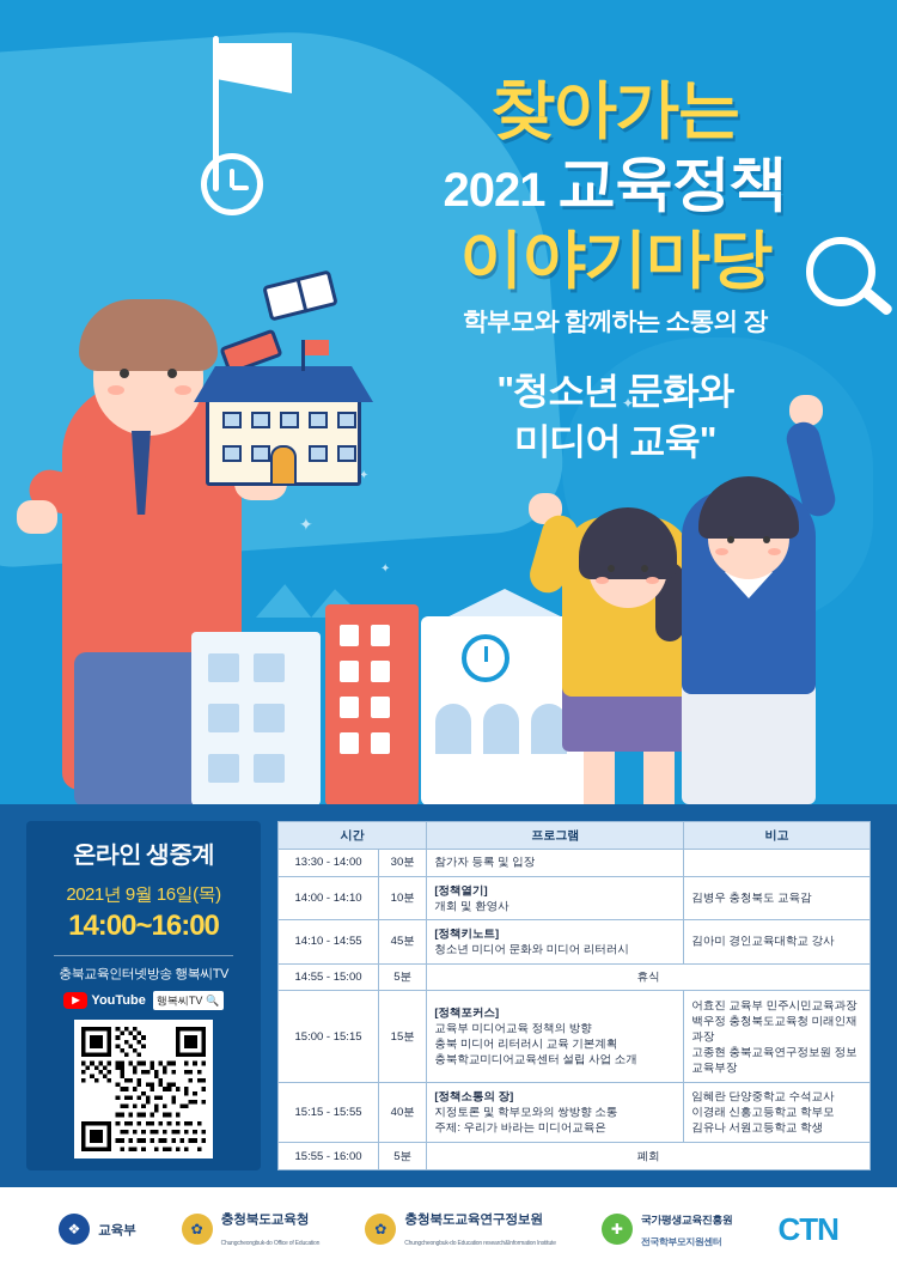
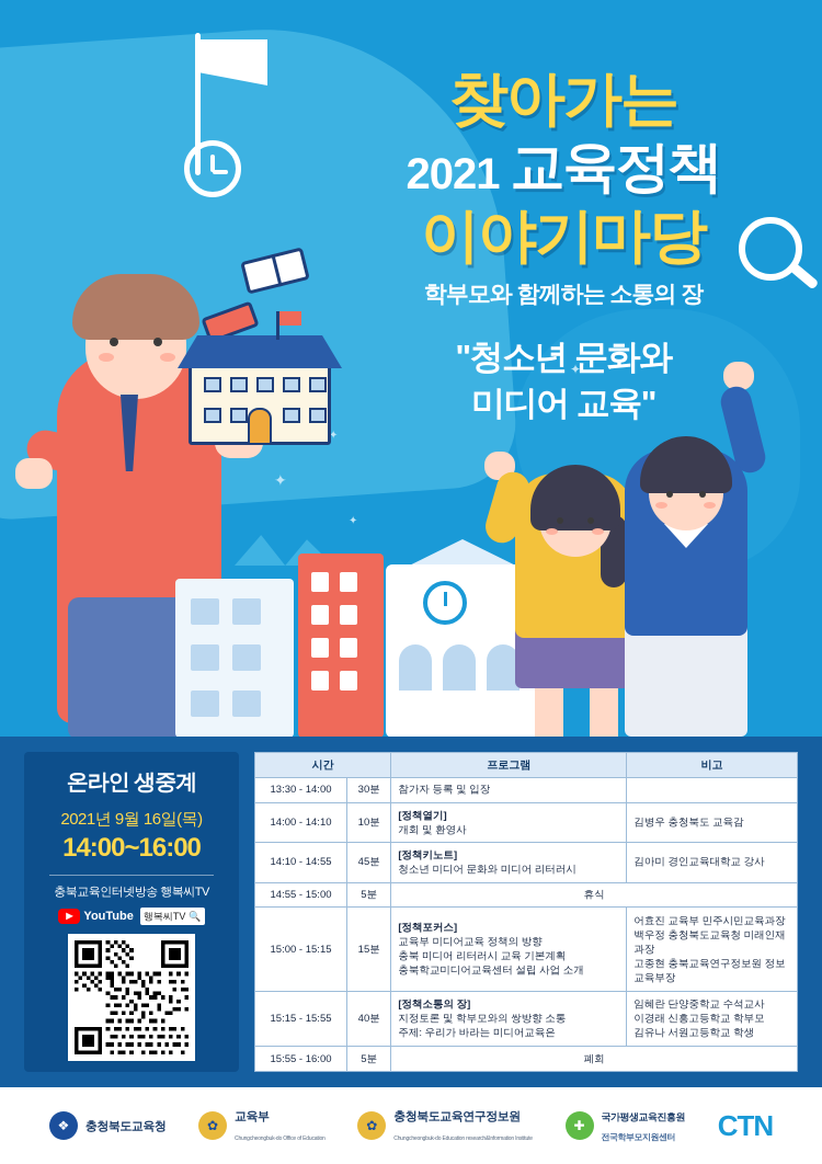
  ✦
  ✦
  ✦
  ✦
  찾아가는
  2021
  교육정책
  이야기마당
  학부모와 함께하는 소통의 장
  "청소년 문화와
  미디어 교육"
  온라인 생중계
  2021년 9월 16일(목)
  14:00~16:00
  충북교육인터넷방송 행복씨TV
  ▶
  YouTube
  행복씨TV
  🔍
  시간	프로그램	비고
  13:30 - 14:00	30분	참가자 등록 및 입장
  14:00 - 14:10	10분	[정책열기]개회 및 환영사	김병우 충청북도 교육감
  14:10 - 14:55	45분	[정책키노트]청소년 미디어 문화와 미디어 리터러시	김아미 경인교육대학교 강사
  14:55 - 15:00	5분	휴식
  15:00 - 15:15	15분	[정책포커스]교육부 미디어교육 정책의 방향충북 미디어 리터러시 교육 기본계획충북학교미디어교육센터 설립 사업 소개	어효진 교육부 민주시민교육과장백우정 충청북도교육청 미래인재과장고종현 충북교육연구정보원 정보교육부장
  15:15 - 15:55	40분	[정책소통의 장]지정토론 및 학부모와의 쌍방향 소통주제: 우리가 바라는 미디어교육은	임혜란 단양중학교 수석교사이경래 신흥고등학교 학부모김유나 서원고등학교 학생
  15:55 - 16:00	5분	폐회
  ❖
- 교육부
+ 충청북도교육청
  ✿
- 충청북도교육청
+ 교육부
  ✿
  충청북도교육연구정보원
  ✚
  국가평생교육진흥원
  전국학부모지원센터
  CTN
